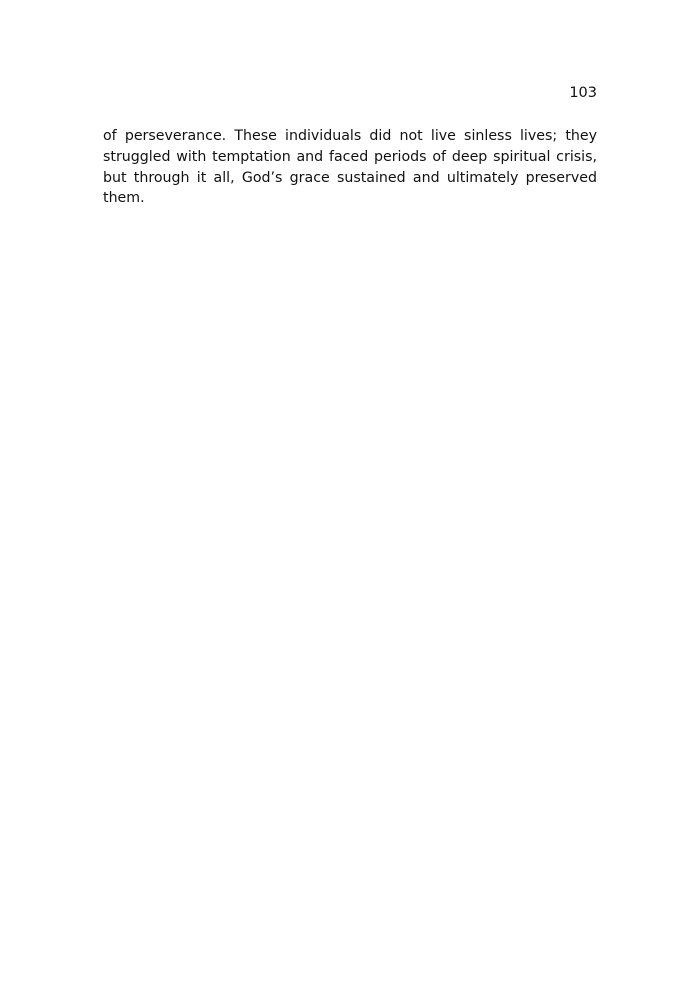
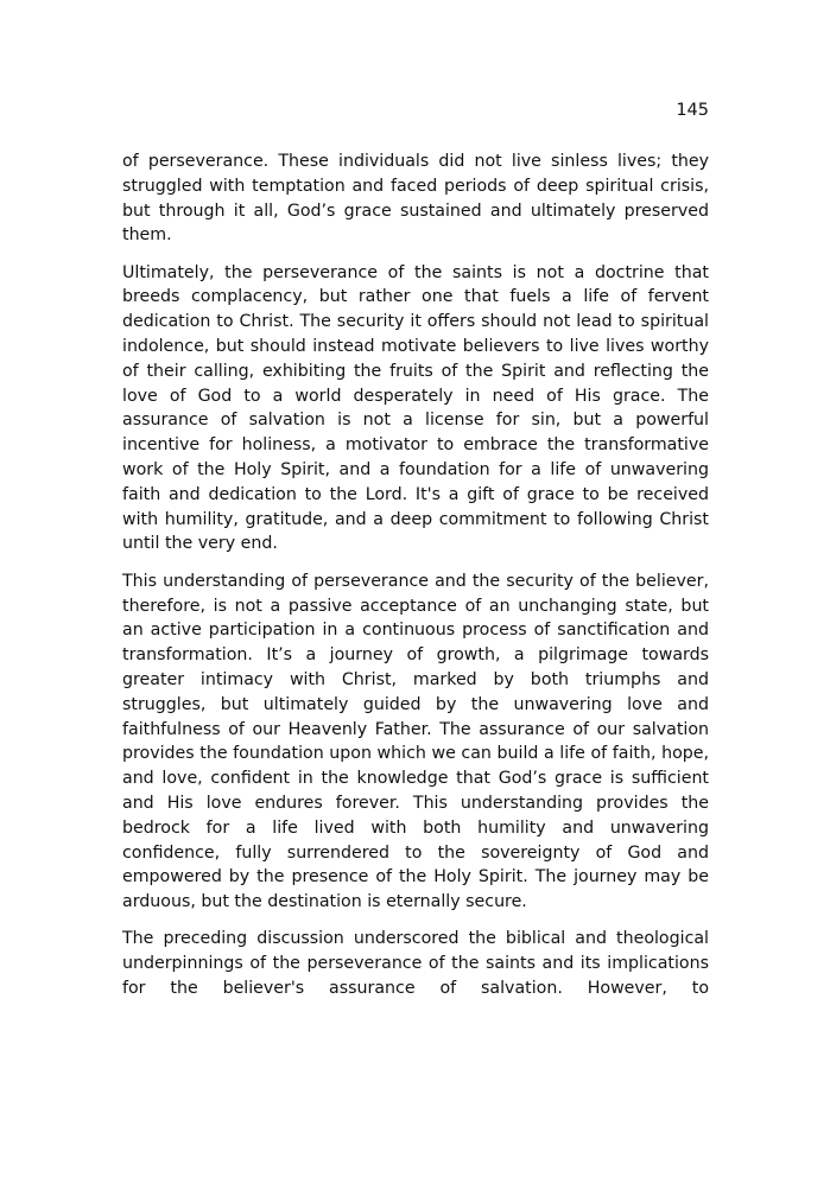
- 103
+ 145
  of perseverance. These individuals did not live sinless lives; they struggled with temptation and faced periods of deep spiritual crisis, but through it all, God’s grace sustained and ultimately preserved them.
+ Ultimately, the perseverance of the saints is not a doctrine that breeds complacency, but rather one that fuels a life of fervent dedication to Christ. The security it offers should not lead to spiritual indolence, but should instead motivate believers to live lives worthy of their calling, exhibiting the fruits of the Spirit and reflecting the love of God to a world desperately in need of His grace. The assurance of salvation is not a license for sin, but a powerful incentive for holiness, a motivator to embrace the transformative work of the Holy Spirit, and a foundation for a life of unwavering faith and dedication to the Lord. It's a gift of grace to be received with humility, gratitude, and a deep commitment to following Christ until the very end.
+ This understanding of perseverance and the security of the believer, therefore, is not a passive acceptance of an unchanging state, but an active participation in a continuous process of sanctification and transformation. It’s a journey of growth, a pilgrimage towards greater intimacy with Christ, marked by both triumphs and struggles, but ultimately guided by the unwavering love and faithfulness of our Heavenly Father. The assurance of our salvation provides the foundation upon which we can build a life of faith, hope, and love, confident in the knowledge that God’s grace is sufficient and His love endures forever. This understanding provides the bedrock for a life lived with both humility and unwavering confidence, fully surrendered to the sovereignty of God and empowered by the presence of the Holy Spirit. The journey may be arduous, but the destination is eternally secure.
+ The preceding discussion underscored the biblical and theological underpinnings of the perseverance of the saints and its implications for the believer's assurance of salvation. However, to
